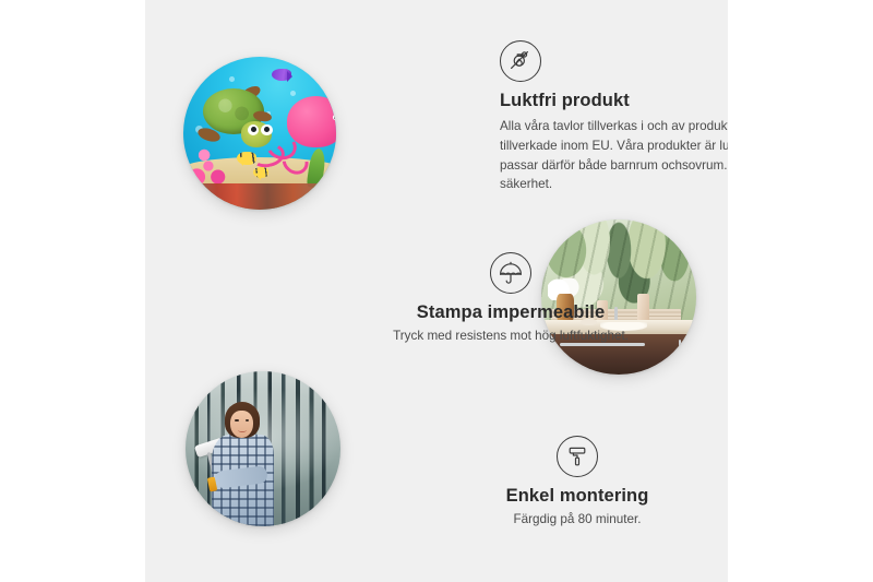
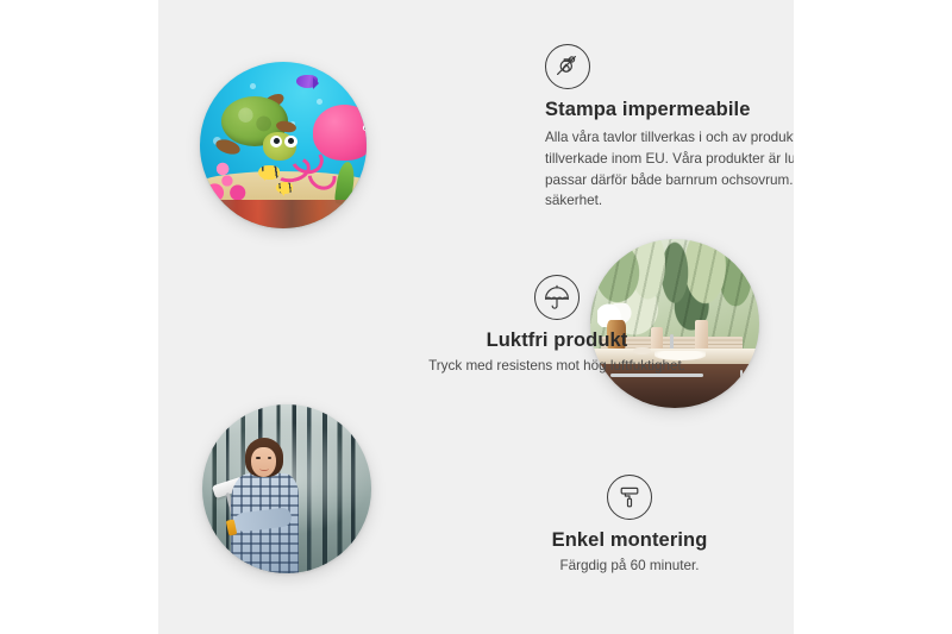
- Luktfri produkt
+ Stampa impermeabile
  Alla våra tavlor tillverkas i och av produk tillverkade inom EU. Våra produkter är lu passar därför både barnrum ochsovrum. säkerhet.
- Stampa impermeabile
+ Luktfri produkt
  Tryck med resistens mot hög luftfuktighet.
  Enkel montering
- Färgdig på 80 minuter.
+ Färgdig på 60 minuter.
